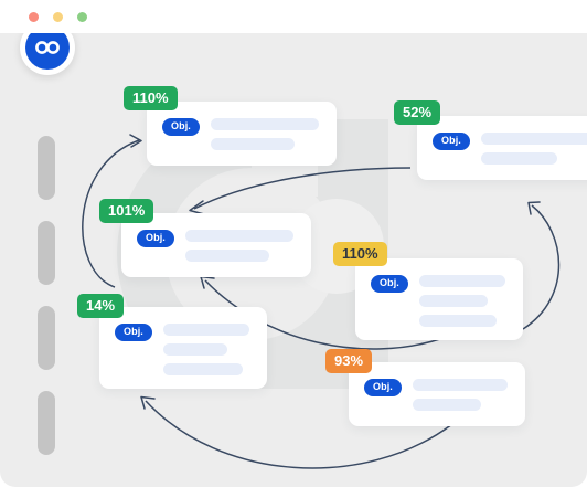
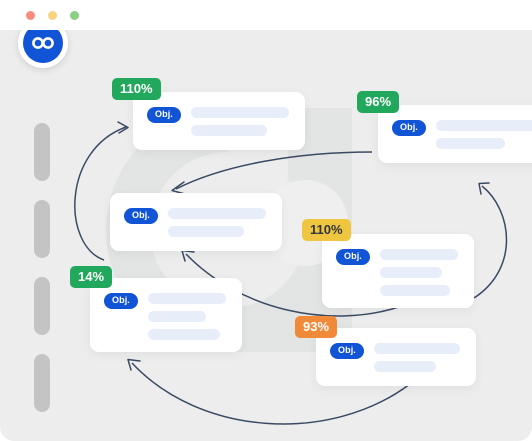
  110%
- 52%
+ 96%
- 101%
  110%
  14%
  93%
  Obj.
  Obj.
  Obj.
  Obj.
  Obj.
  Obj.
